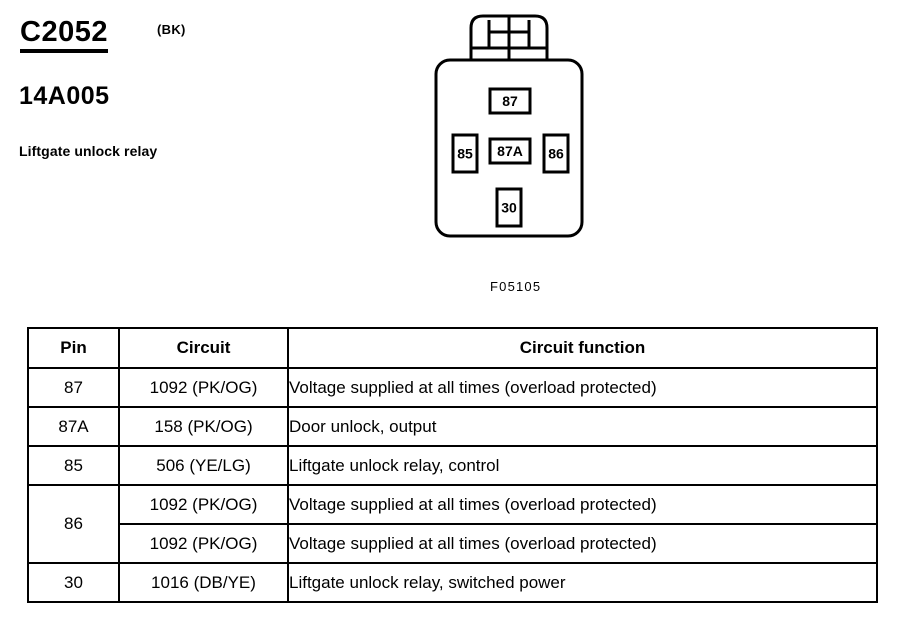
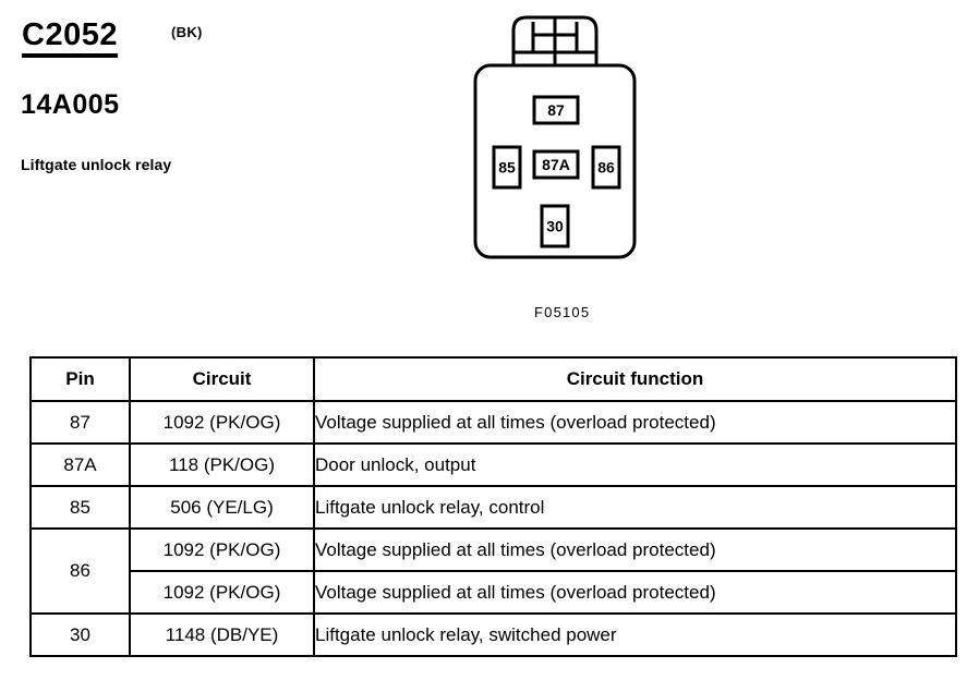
  C2052
  (BK)
  14A005
  Liftgate unlock relay
  87
  85
  87A
  86
  30
  F05105
  Pin	Circuit	Circuit function
  87	1092 (PK/OG)	Voltage supplied at all times (overload protected)
- 87A	158 (PK/OG)	Door unlock, output
+ 87A	118 (PK/OG)	Door unlock, output
  85	506 (YE/LG)	Liftgate unlock relay, control
  86	1092 (PK/OG)	Voltage supplied at all times (overload protected)
  1092 (PK/OG)	Voltage supplied at all times (overload protected)
- 30	1016 (DB/YE)	Liftgate unlock relay, switched power
+ 30	1148 (DB/YE)	Liftgate unlock relay, switched power
